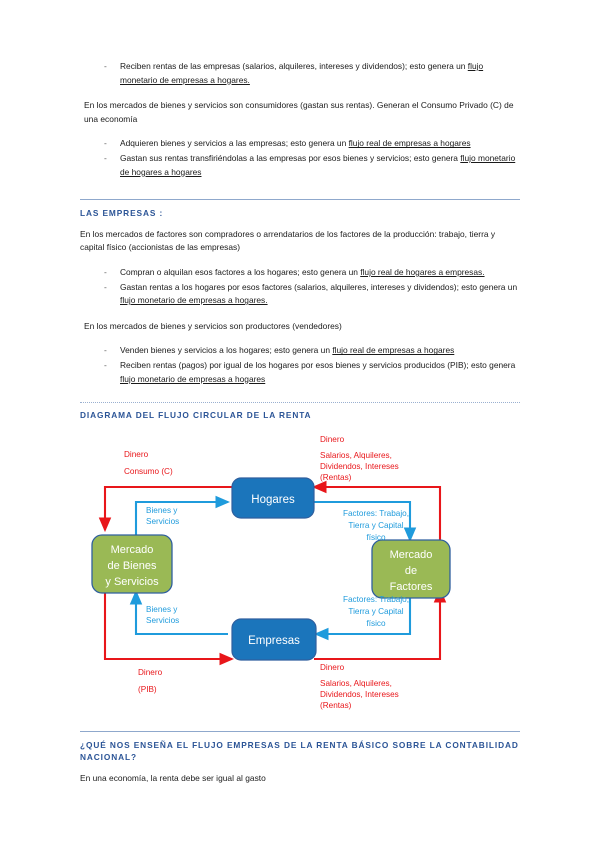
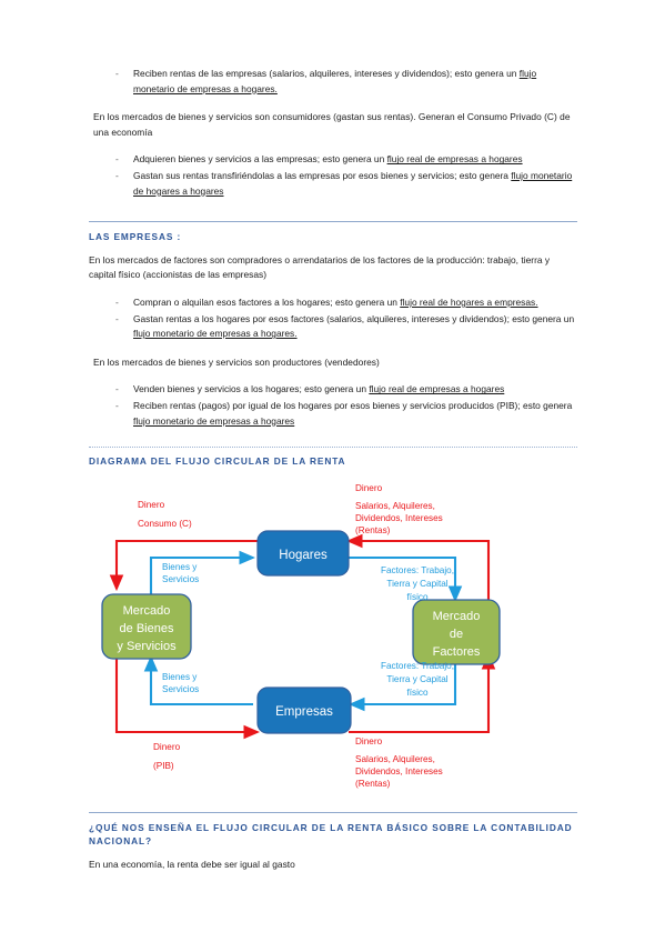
  Reciben rentas de las empresas (salarios, alquileres, intereses y dividendos); esto genera un flujo monetario de empresas a hogares.
  En los mercados de bienes y servicios son consumidores (gastan sus rentas). Generan el Consumo Privado (C) de una economía
  Adquieren bienes y servicios a las empresas; esto genera un flujo real de empresas a hogares
  Gastan sus rentas transfiriéndolas a las empresas por esos bienes y servicios; esto genera flujo monetario de hogares a hogares
  LAS EMPRESAS :
  En los mercados de factores son compradores o arrendatarios de los factores de la producción: trabajo, tierra y capital físico (accionistas de las empresas)
  Compran o alquilan esos factores a los hogares; esto genera un flujo real de hogares a empresas.
  Gastan rentas a los hogares por esos factores (salarios, alquileres, intereses y dividendos); esto genera un flujo monetario de empresas a hogares.
  En los mercados de bienes y servicios son productores (vendedores)
  Venden bienes y servicios a los hogares; esto genera un flujo real de empresas a hogares
  Reciben rentas (pagos) por igual de los hogares por esos bienes y servicios producidos (PIB); esto genera flujo monetario de empresas a hogares
  DIAGRAMA DEL FLUJO CIRCULAR DE LA RENTA
  Hogares
  Empresas
  Mercado
  de Bienes
  y Servicios
  Mercado
  de
  Factores
  Dinero
  Consumo (C)
  Dinero
  Salarios, Alquileres,
  Dividendos, Intereses
  (Rentas)
  Bienes y
  Servicios
  Factores: Trabajo,
  Tierra y Capital
  físico
  Bienes y
  Servicios
  Factores: Trabajo,
  Tierra y Capital
  físico
  Dinero
  (PIB)
  Dinero
  Salarios, Alquileres,
  Dividendos, Intereses
  (Rentas)
- ¿QUÉ NOS ENSEÑA EL FLUJO EMPRESAS DE LA RENTA BÁSICO SOBRE LA CONTABILIDAD NACIONAL?
+ ¿QUÉ NOS ENSEÑA EL FLUJO CIRCULAR DE LA RENTA BÁSICO SOBRE LA CONTABILIDAD NACIONAL?
  En una economía, la renta debe ser igual al gasto
